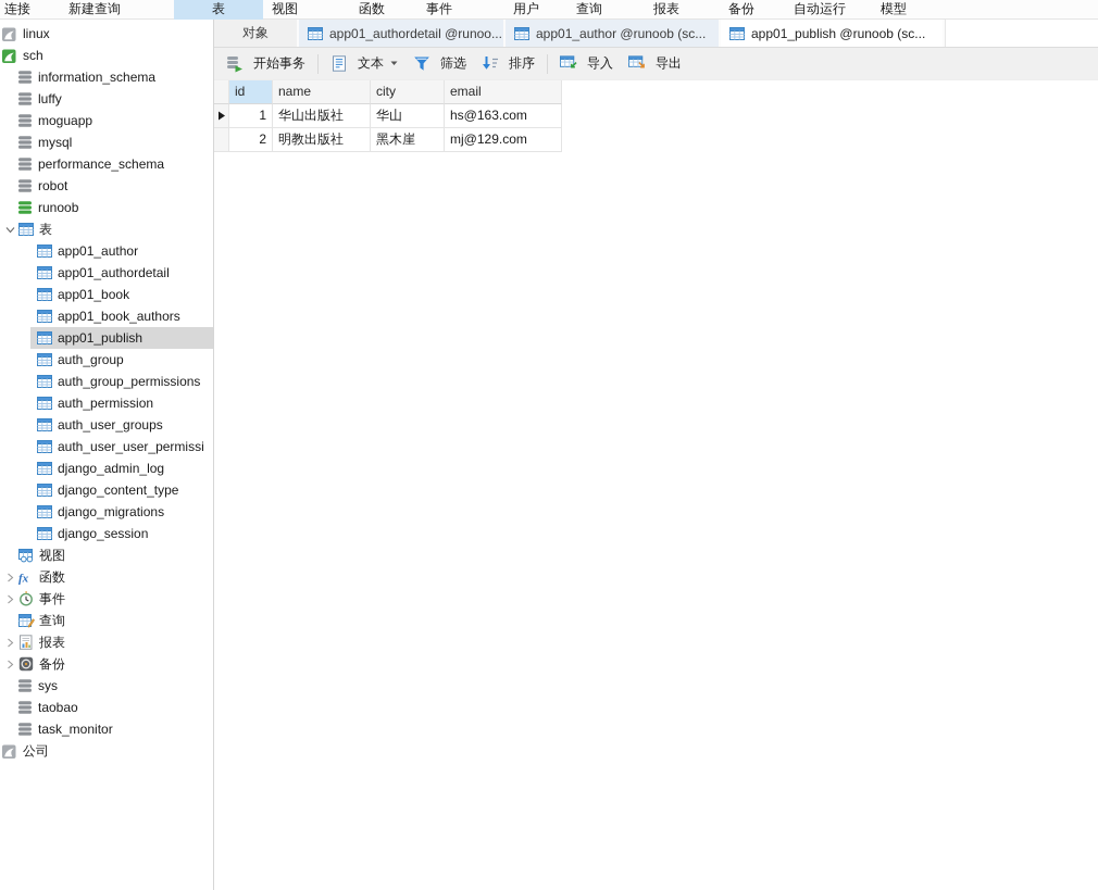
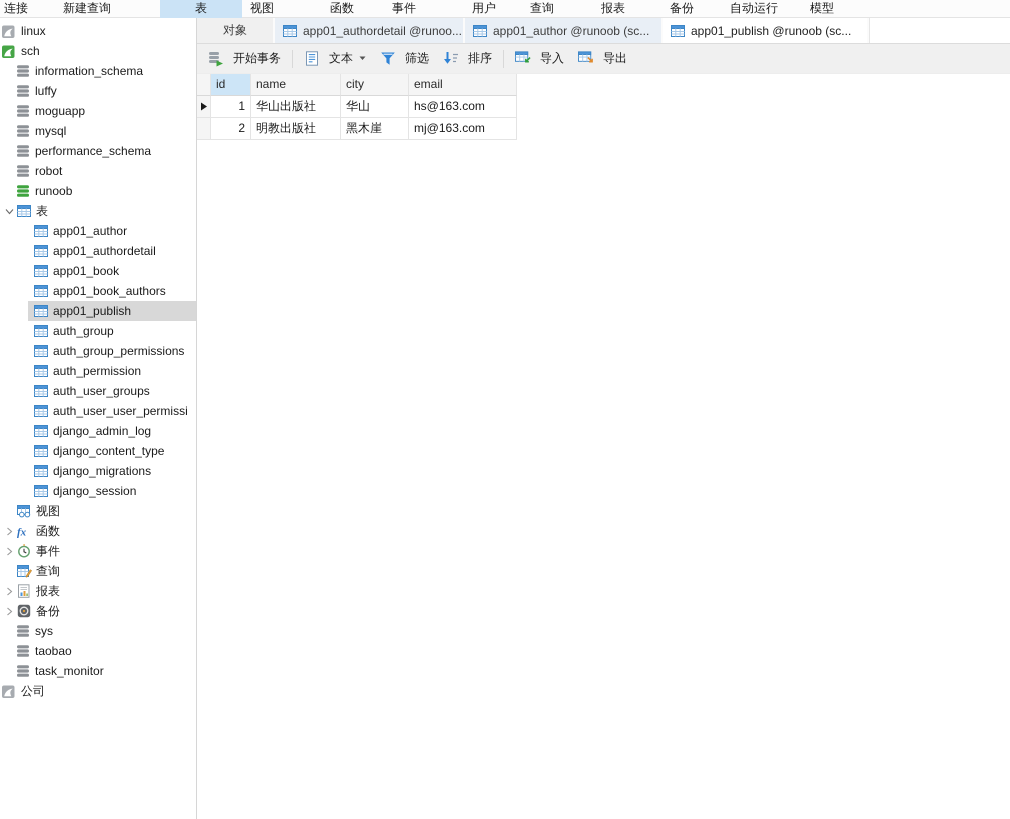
  连接
  新建查询
  表
  视图
  函数
  事件
  用户
  查询
  报表
  备份
  自动运行
  模型
  linux
  sch
  information_schema
  luffy
  moguapp
  mysql
  performance_schema
  robot
  runoob
  表
  app01_author
  app01_authordetail
  app01_book
  app01_book_authors
  app01_publish
  auth_group
  auth_group_permissions
  auth_permission
  auth_user_groups
  auth_user_user_permissi
  django_admin_log
  django_content_type
  django_migrations
  django_session
  视图
  fx
  函数
  事件
  查询
  报表
  备份
  sys
  taobao
  task_monitor
  公司
  对象
  app01_authordetail @runoo...
  app01_author @runoob (sc...
  app01_publish @runoob (sc...
  开始事务
  文本
  筛选
  排序
  导入
  导出
  id
  name
  city
  email
  1
  华山出版社
  华山
  hs@163.com
  2
  明教出版社
  黑木崖
- mj@129.com
+ mj@163.com
